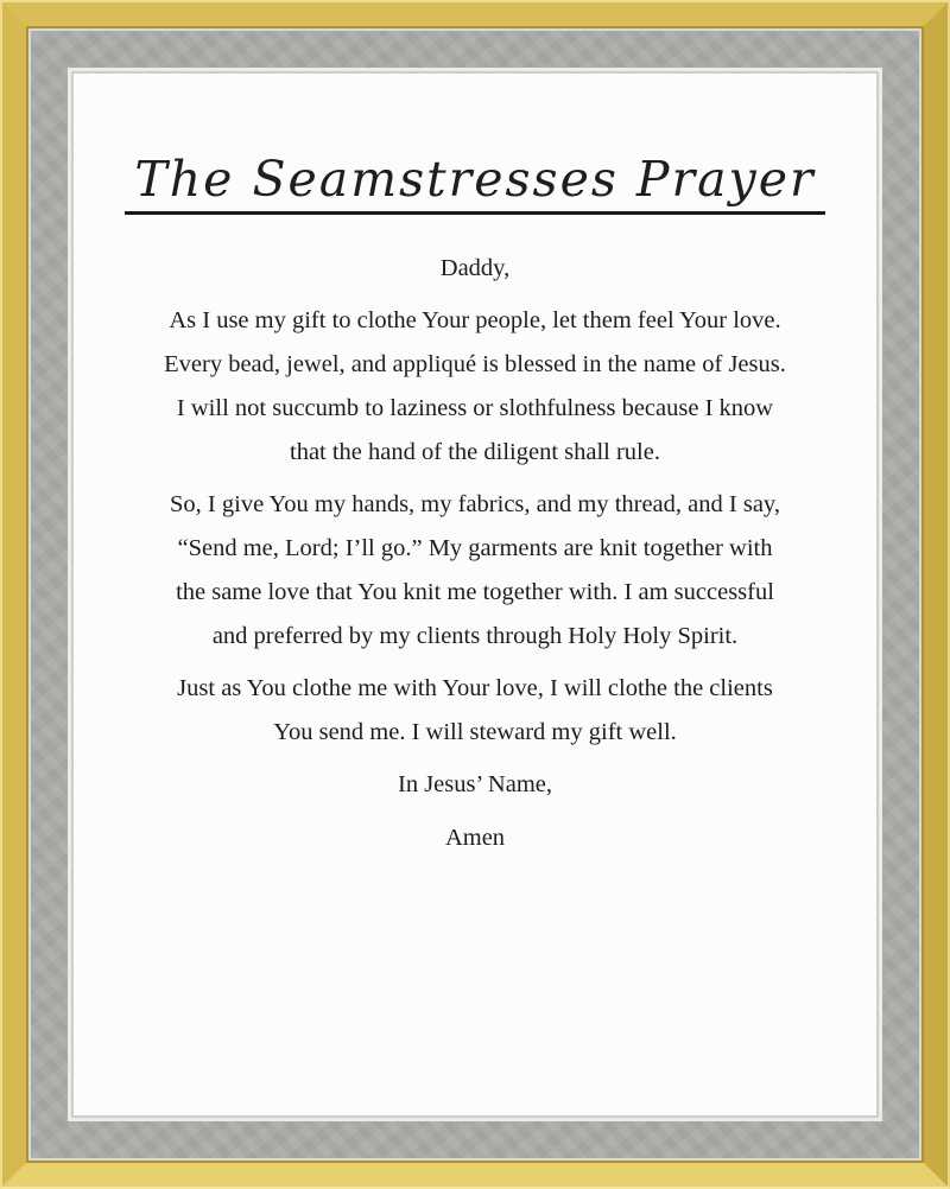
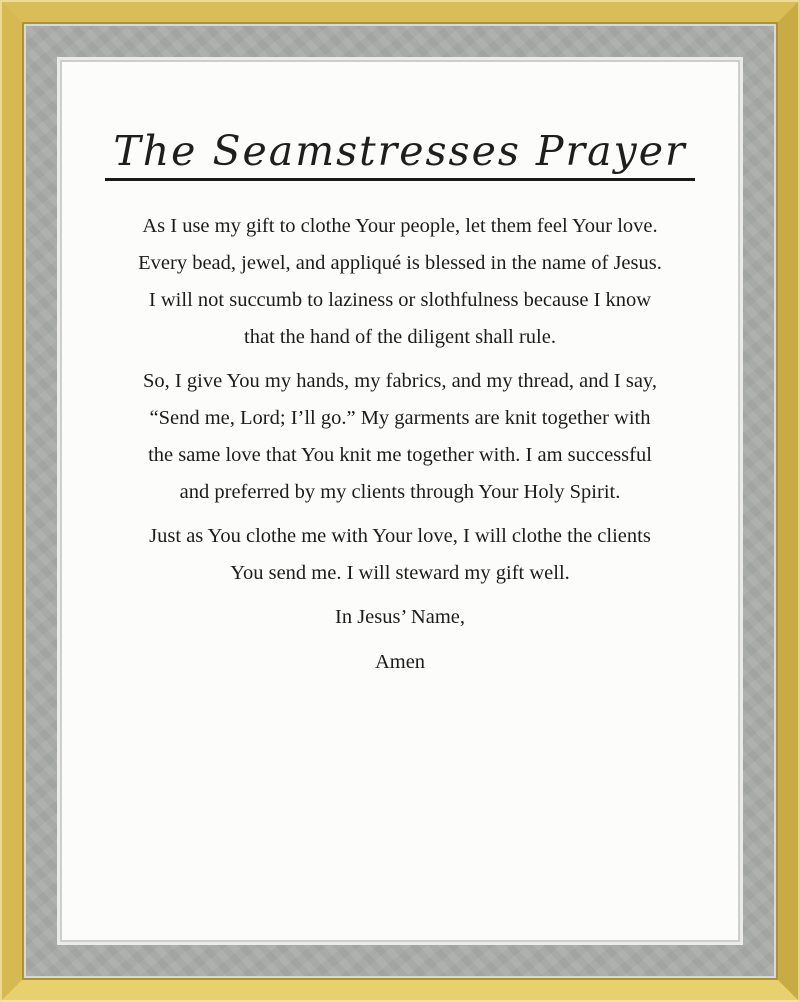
  The Seamstresses Prayer
- Daddy,
  As I use my gift to clothe Your people, let them feel Your love. Every bead, jewel, and appliqué is blessed in the name of Jesus. I will not succumb to laziness or slothfulness because I know that the hand of the diligent shall rule.
- So, I give You my hands, my fabrics, and my thread, and I say, “Send me, Lord; I’ll go.” My garments are knit together with the same love that You knit me together with. I am successful and preferred by my clients through Holy Holy Spirit.
+ So, I give You my hands, my fabrics, and my thread, and I say, “Send me, Lord; I’ll go.” My garments are knit together with the same love that You knit me together with. I am successful and preferred by my clients through Your Holy Spirit.
  Just as You clothe me with Your love, I will clothe the clients You send me. I will steward my gift well.
  In Jesus’ Name,
  Amen
